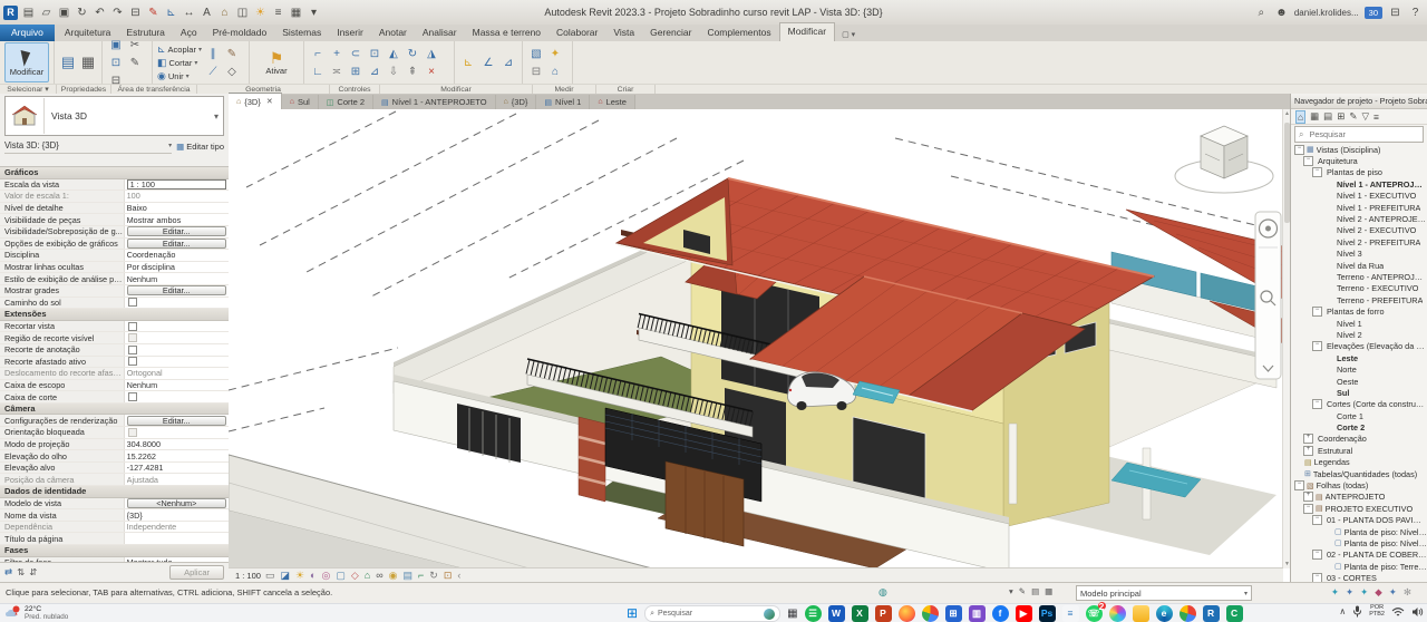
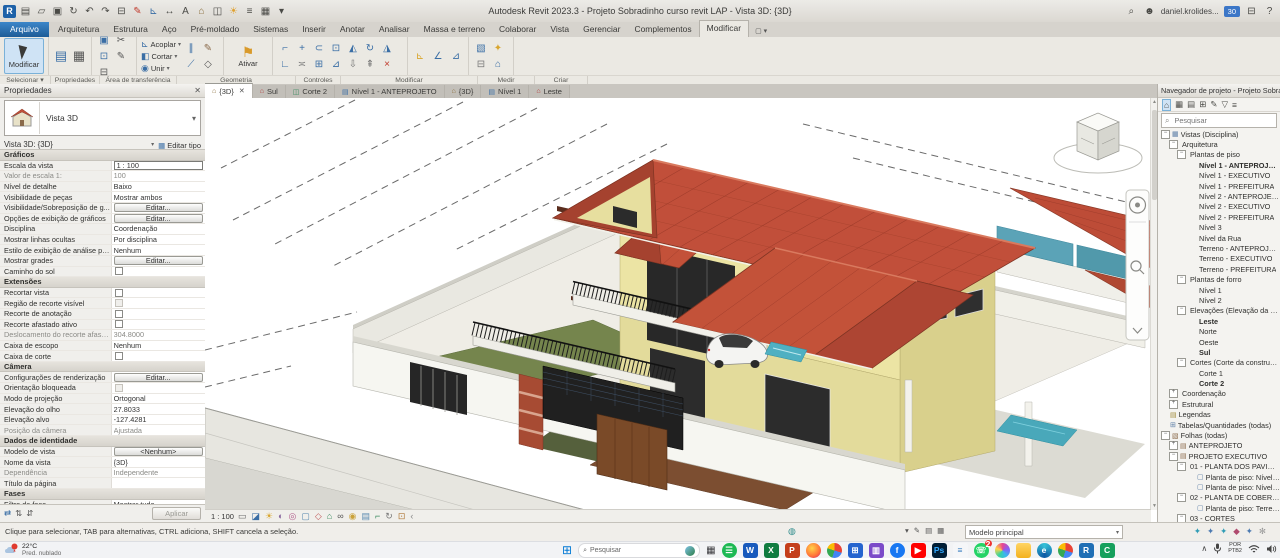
  R
  ▤
  ▱
  ▣
  ↻
  ↶
  ↷
  ⊟
  ✎
  ⊾
  ↔
  A
  ⌂
  ◫
  ☀
  ≡
  ▦
  ▾
  Autodesk Revit 2023.3 - Projeto Sobradinho curso revit LAP - Vista 3D: {3D}
  ⌕
  ☻
  daniel.krolides...
  30
  ⊟
  ?
  Arquivo
  Arquitetura
  Estrutura
  Aço
  Pré-moldado
  Sistemas
  Inserir
  Anotar
  Analisar
  Massa e terreno
  Colaborar
  Vista
  Gerenciar
  Complementos
  Modificar
  Modificar
  ▤
  ▦
  ▣
  ✂
  ⊡
  ✎
  ⊟
  ⊾
  Acoplar
  ◧
  Cortar
  ◉
  Unir
  ∥
  ✎
  ⟋
  ◇
  ⚑
  Ativar
  ⌐
  +
  ⊂
  ⊡
  ◭
  ↻
  ◮
  ∟
  ≍
  ⊞
  ⊿
  ⇩
  ⇞
  ×
  ⊾
  ∠
  ⊿
  ▧
  ✦
  ⊟
  ⌂
+ Propriedades
+ ✕
  Vista 3D
  ▾
  Vista 3D: {3D}
  ▦
  Editar tipo
  Gráficos
  Escala da vista
  1 : 100
  Valor de escala 1:
  100
  Nível de detalhe
  Baixo
  Visibilidade de peças
  Mostrar ambos
  Visibilidade/Sobreposição de g...
  Editar...
  Opções de exibição de gráficos
  Editar...
  Disciplina
  Coordenação
  Mostrar linhas ocultas
  Por disciplina
  Estilo de exibição de análise pad
  Nenhum
  Mostrar grades
  Editar...
  Caminho do sol
  Extensões
  Recortar vista
  Região de recorte visível
  Recorte de anotação
  Recorte afastado ativo
  Deslocamento do recorte afastad
- Ortogonal
+ 304.8000
  Caixa de escopo
  Nenhum
  Caixa de corte
  Câmera
  Configurações de renderização
  Editar...
  Orientação bloqueada
  Modo de projeção
- 304.8000
+ Ortogonal
  Elevação do olho
- 15.2262
+ 27.8033
  Elevação alvo
  -127.4281
  Posição da câmera
  Ajustada
  Dados de identidade
  Modelo de vista
  <Nenhum>
  Nome da vista
  {3D}
  Dependência
  Independente
  Título da página
  Fases
  ⇄
  ⇅
  ⇵
  Aplicar
  {3D}
  Sul
  Corte 2
  Nível 1 - ANTEPROJETO
  {3D}
  Nível 1
  Leste
  1 : 100
  ▭
  ◪
  ☀
  ◐
  ◎
  ▢
  ◇
  ⌂
  ∞
  ◉
  ▤
  ⌐
  ↻
  ⊡
  ‹
  Navegador de projeto - Projeto Sobr
  ⌂
  ▦
  ▤
  ⊞
  ✎
  ▽
  ≡
  ⌕
  Pesquisar
  Vistas (Disciplina)
  Arquitetura
  Plantas de piso
  Nível 1 - ANTEPROJET
  Nível 1 - EXECUTIVO
  Nível 1 - PREFEITURA
  Nível 2 - ANTEPROJETO
  Nível 2 - EXECUTIVO
  Nível 2 - PREFEITURA
  Nível 3
  Nível da Rua
  Terreno - ANTEPROJET
  Terreno - EXECUTIVO
  Terreno - PREFEITURA
  Plantas de forro
  Nível 1
  Nível 2
  Elevações (Elevação da co
  Leste
  Norte
  Oeste
  Sul
  Cortes (Corte da construçã
  Corte 1
  Corte 2
  Coordenação
  Estrutural
  Legendas
  Tabelas/Quantidades (todas)
  Folhas (todas)
  ANTEPROJETO
  PROJETO EXECUTIVO
  01 - PLANTA DOS PAVIME
  Planta de piso: Nível 1
  Planta de piso: Nível 2
  02 - PLANTA DE COBERTU
  Planta de piso: Terreno
  03 - CORTES
  Clique para selecionar, TAB para alternativas, CTRL adiciona, SHIFT cancela a seleção.
  ◍
  ▾
  ✎
  ▤
  ▦
  Modelo principal
  ✦
  ✦
  ✦
  ◆
  ✦
  ✻
  ⊞
  ▦
  ☰
  W
  X
  P
  ⊞
  ▥
  f
  ▶
  Ps
  ≡
  ☏
  2
  e
  R
  C
  ∧
